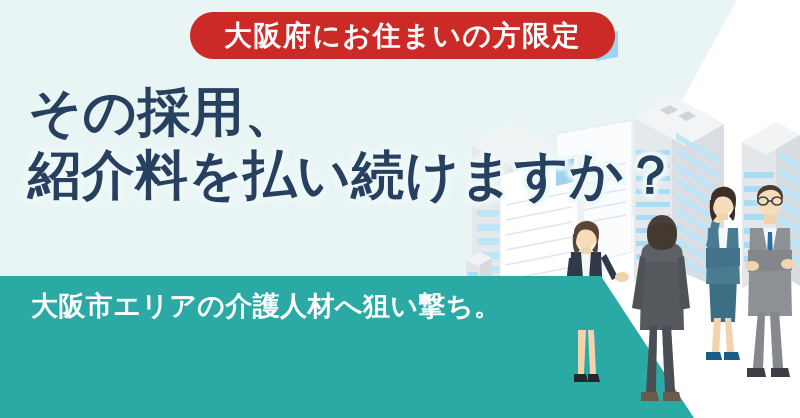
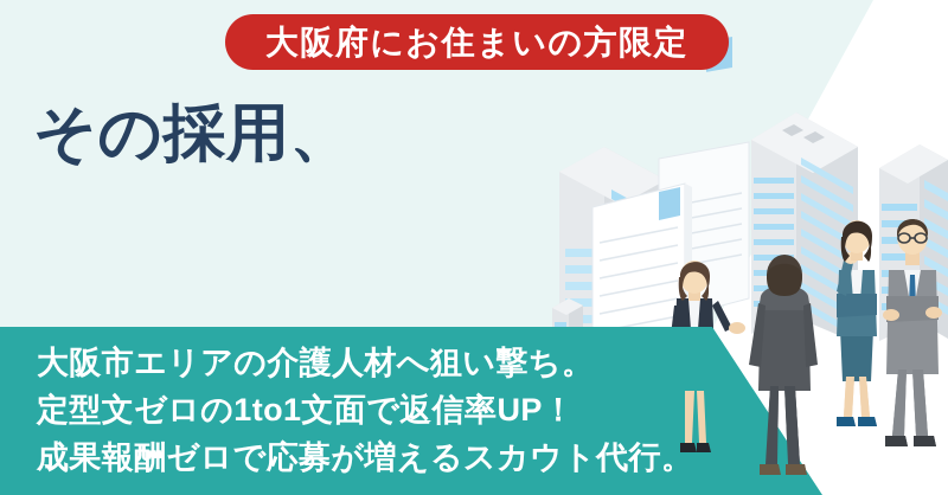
  大阪府にお住まいの方限定
  その採用、
- 紹介料を払い続けますか？
  大阪市エリアの介護人材へ狙い撃ち。
+ 定型文ゼロの1to1文面で返信率UP！
+ 成果報酬ゼロで応募が増えるスカウト代行。
